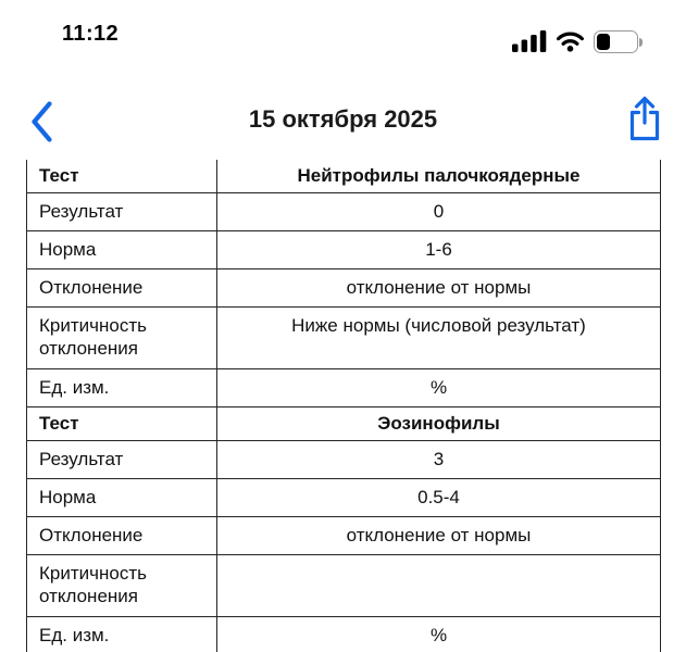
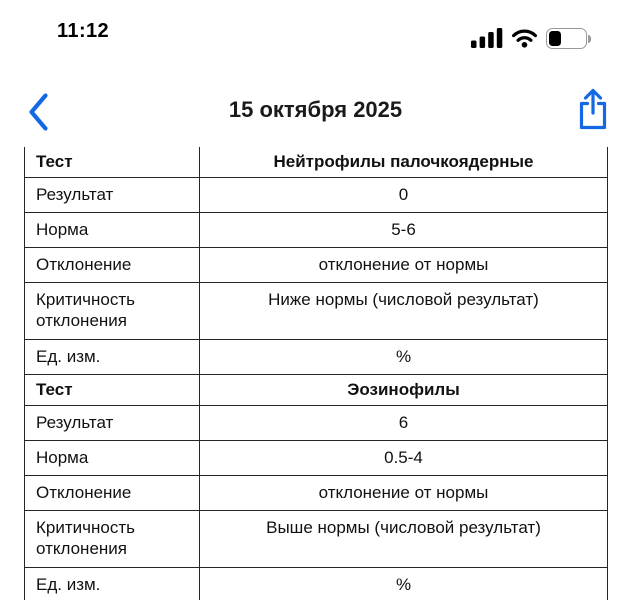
  11:12
  15 октября 2025
  Тест
  Нейтрофилы палочкоядерные
  Результат
  0
  Норма
- 1-6
+ 5-6
  Отклонение
  отклонение от нормы
  Критичность отклонения
  Ниже нормы (числовой результат)
  Ед. изм.
  %
  Тест
  Эозинофилы
  Результат
- 3
+ 6
  Норма
  0.5-4
  Отклонение
  отклонение от нормы
  Критичность отклонения
+ Выше нормы (числовой результат)
  Ед. изм.
  %
